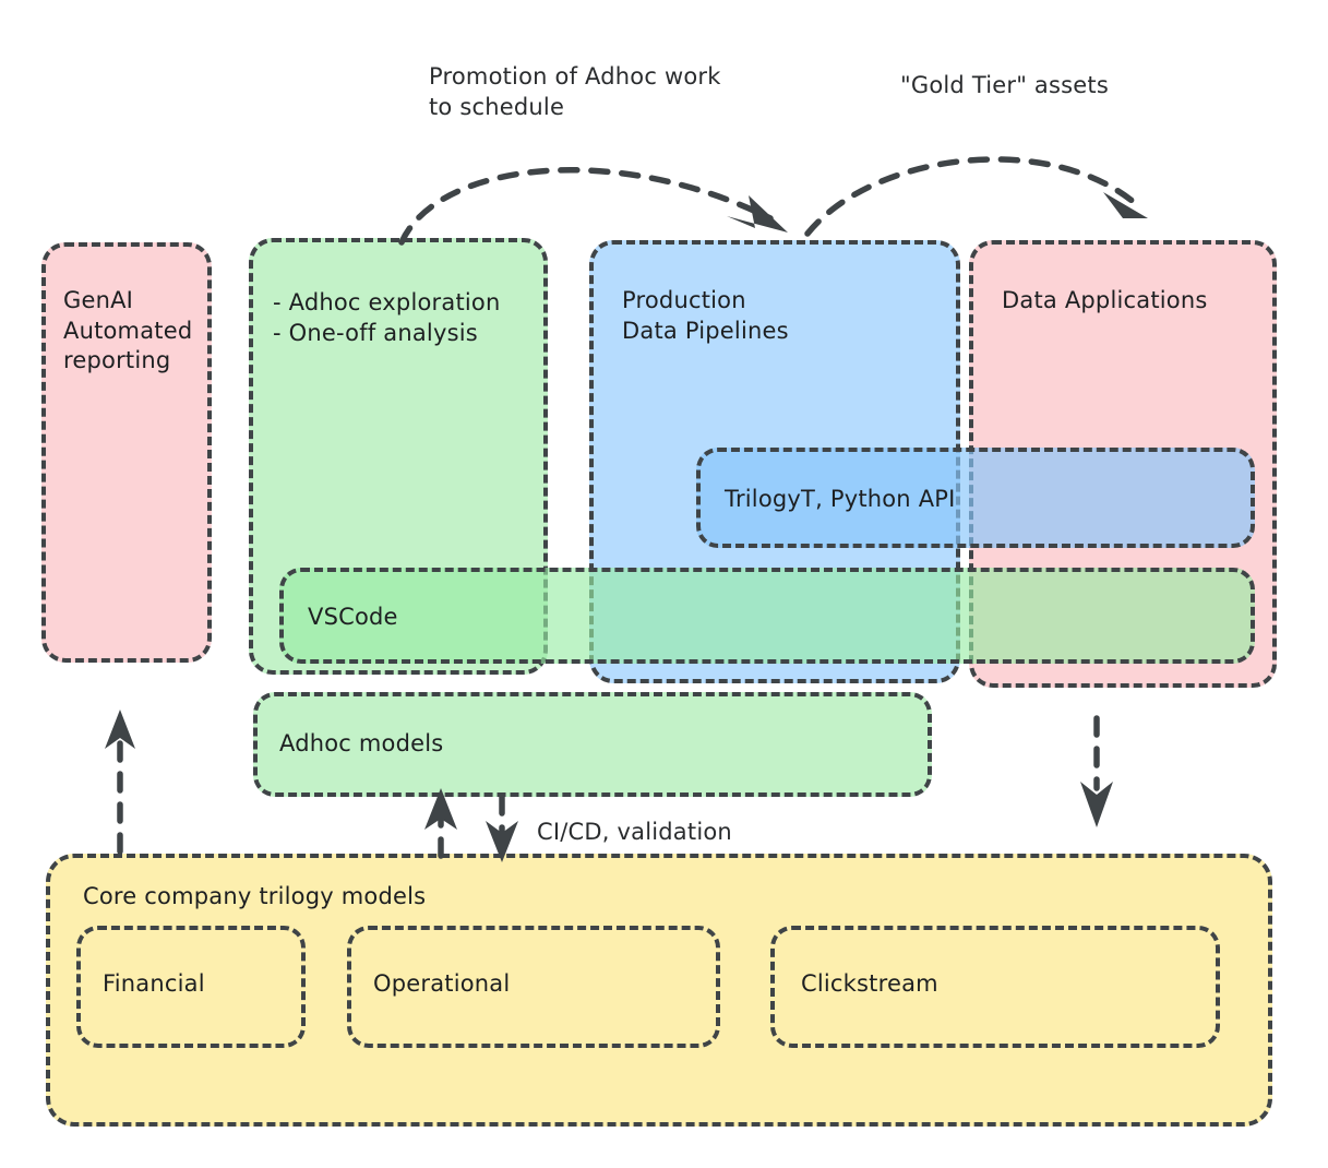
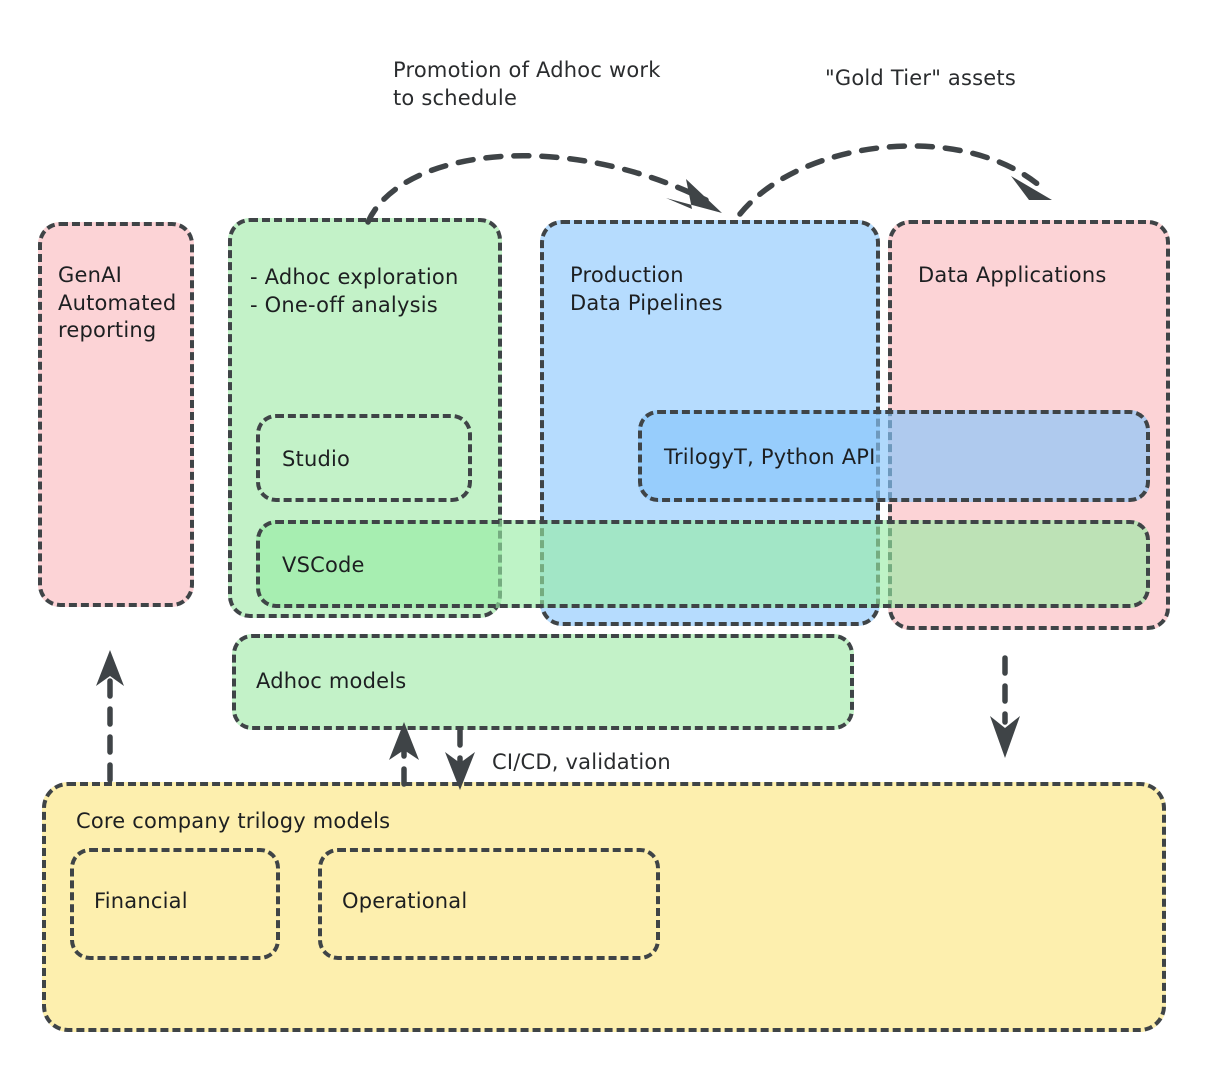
  Promotion of Adhoc work
  to schedule
  "Gold Tier" assets
  GenAI
  Automated
  reporting
  - Adhoc exploration
  - One-off analysis
  Production
  Data Pipelines
  Data Applications
+ Studio
  TrilogyT, Python API
  VSCode
  Adhoc models
  Core company trilogy models
  Financial
  Operational
- Clickstream
  CI/CD, validation
